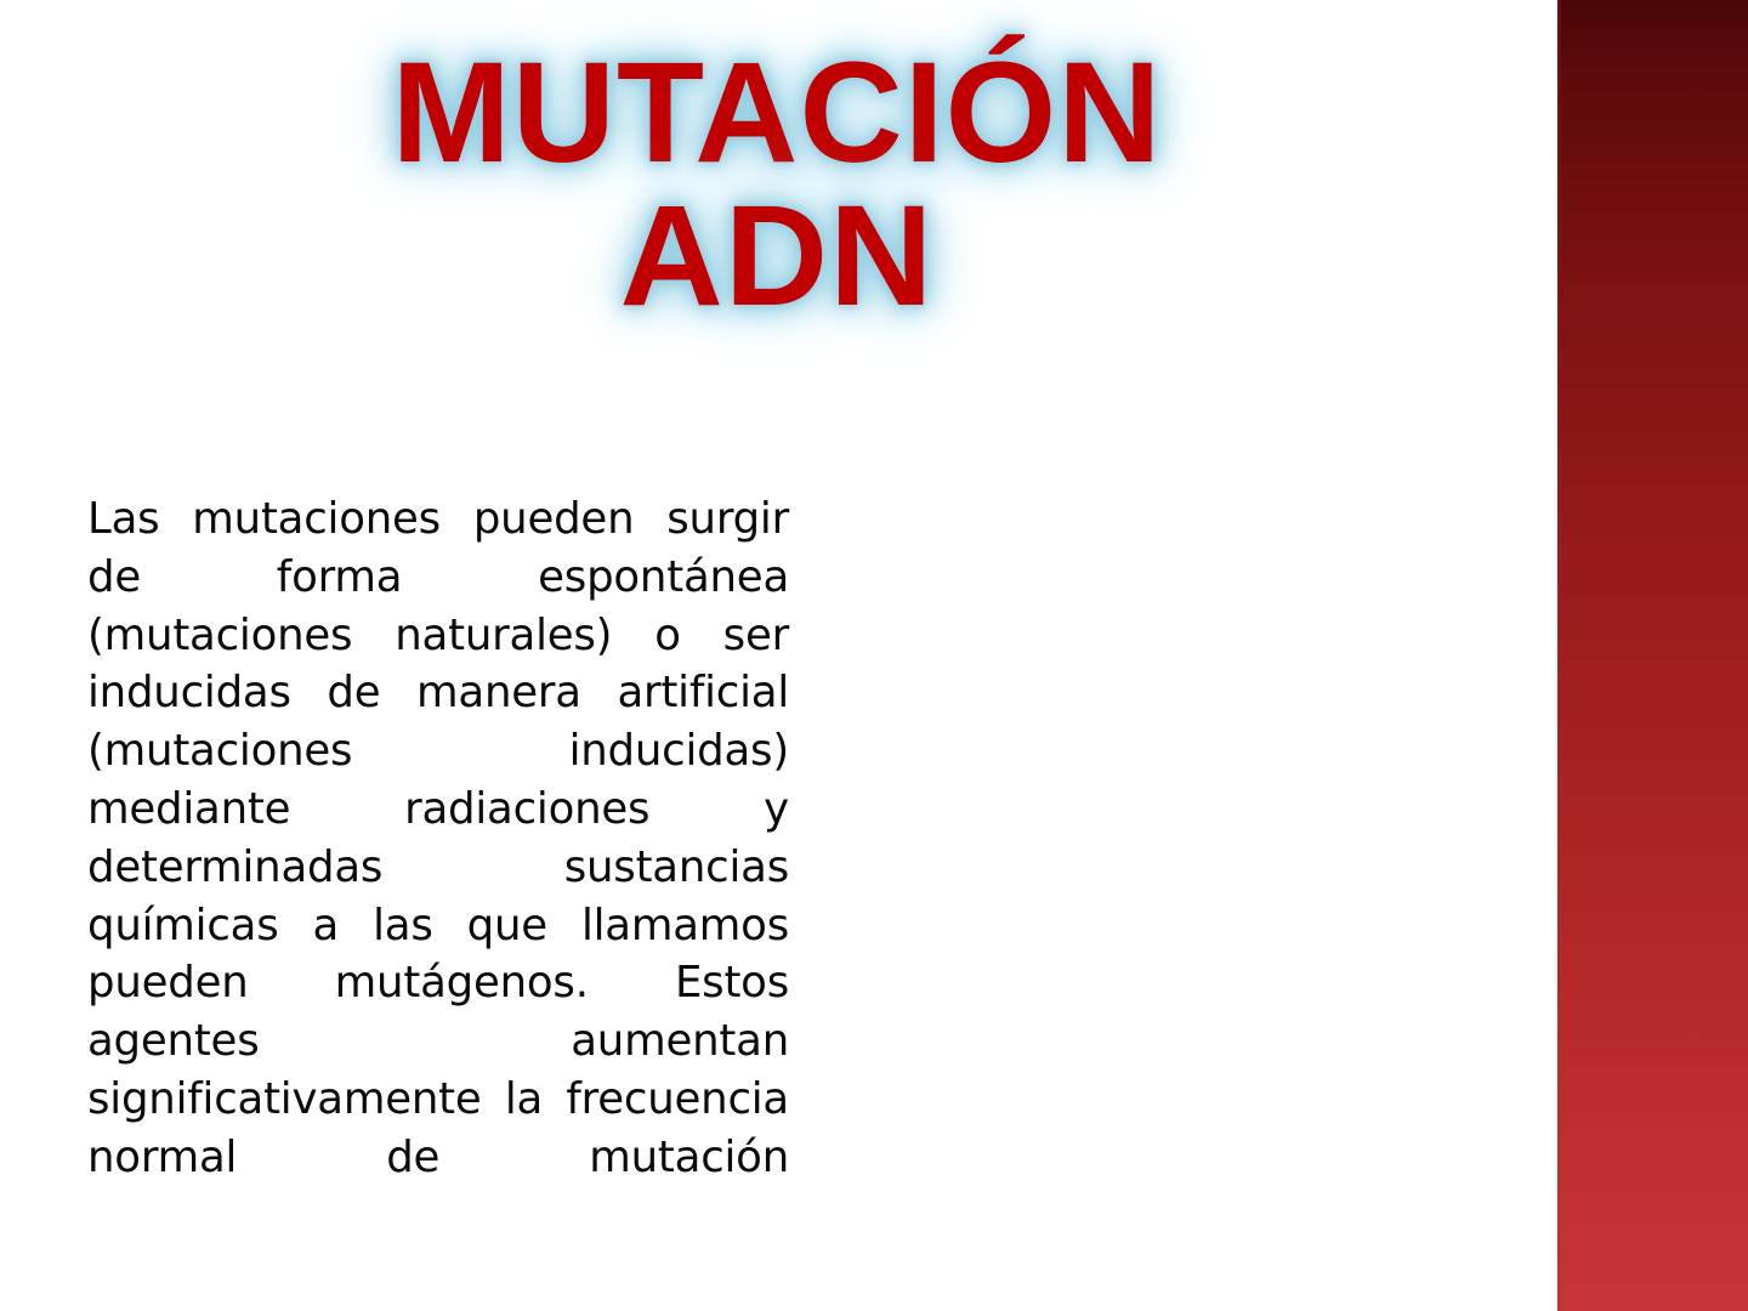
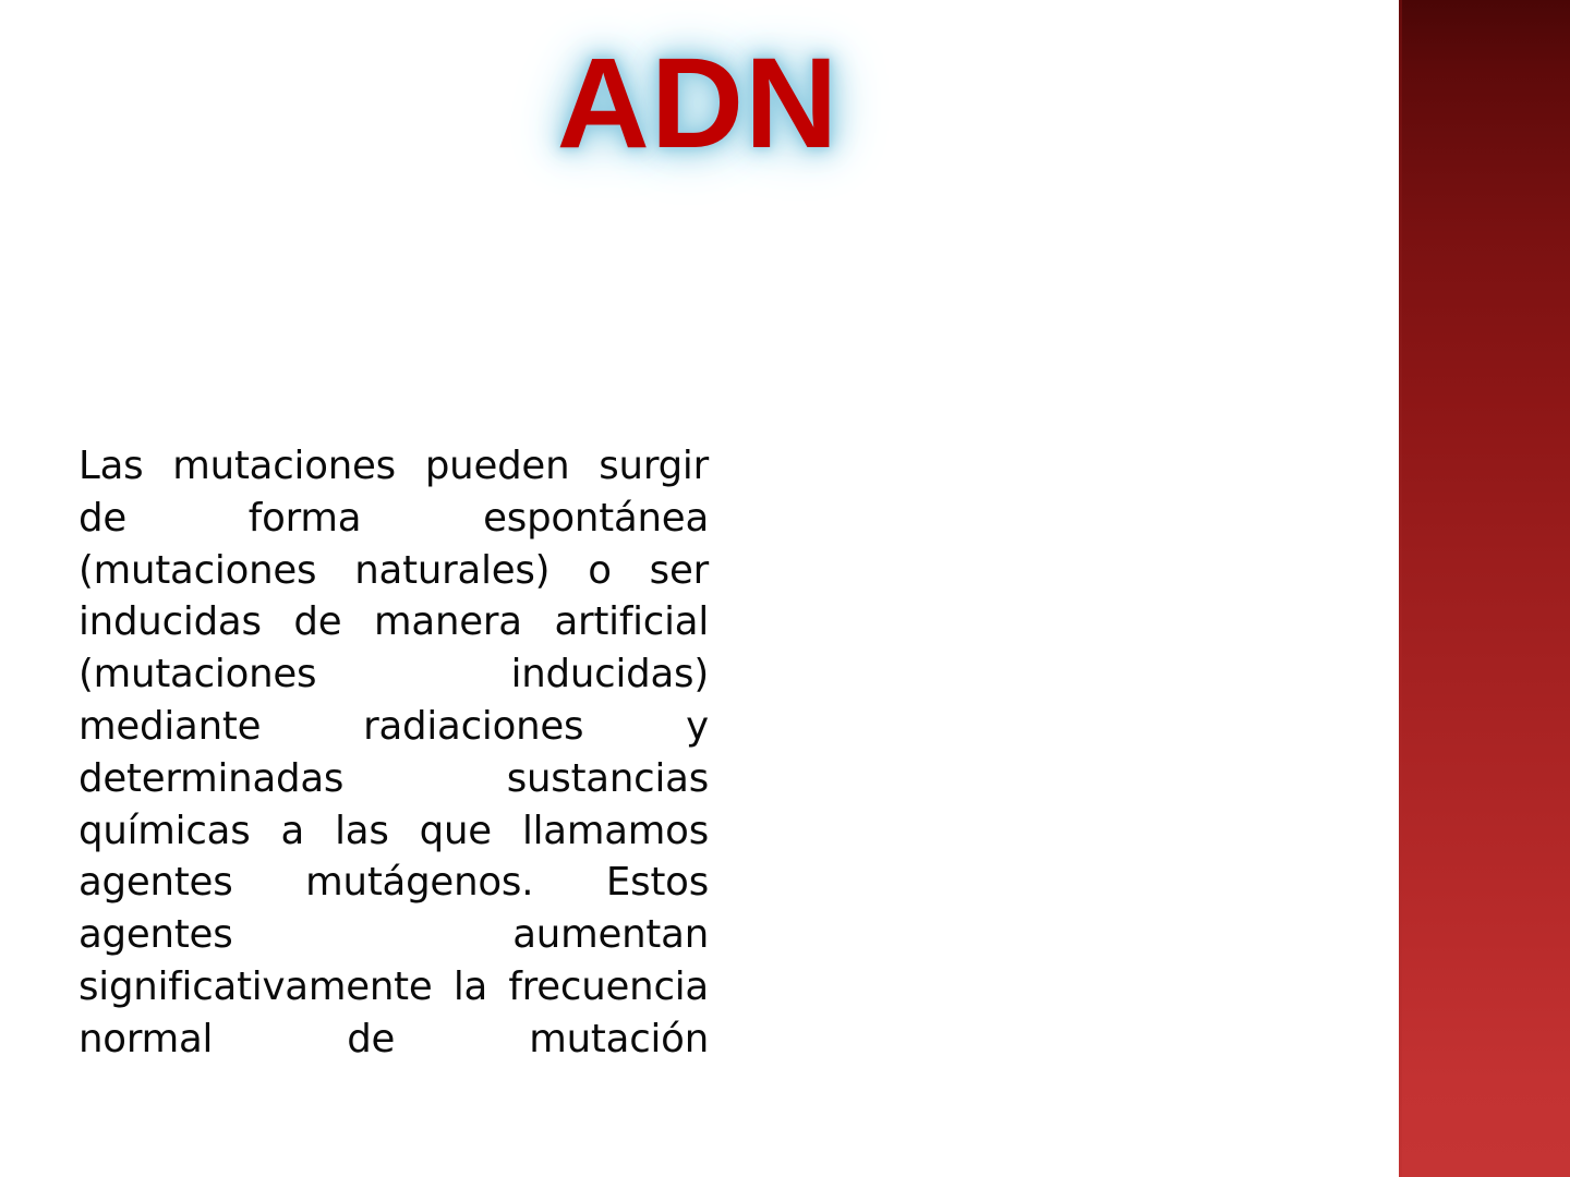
- MUTACIÓN
  ADN
- Las mutaciones pueden surgir de forma espontánea (mutaciones naturales) o ser inducidas de manera artificial (mutaciones inducidas) mediante radiaciones y determinadas sustancias químicas a las que llamamos pueden mutágenos. Estos agentes aumentan significativamente la frecuencia normal de mutación
+ Las mutaciones pueden surgir de forma espontánea (mutaciones naturales) o ser inducidas de manera artificial (mutaciones inducidas) mediante radiaciones y determinadas sustancias químicas a las que llamamos agentes mutágenos. Estos agentes aumentan significativamente la frecuencia normal de mutación
